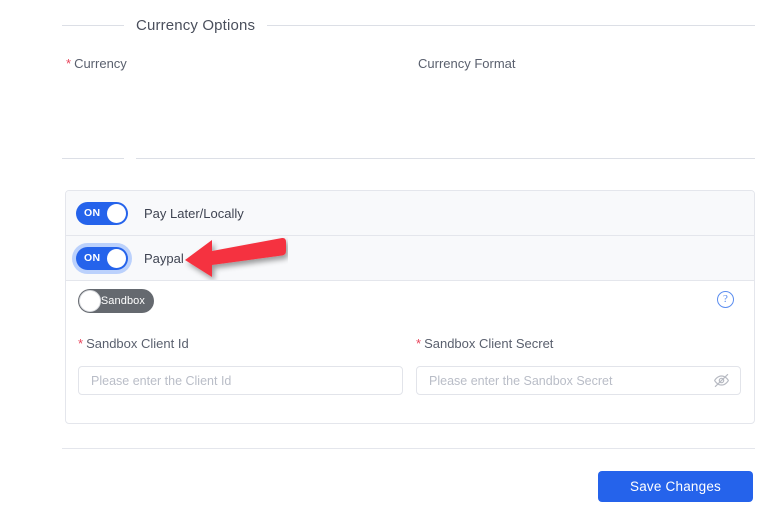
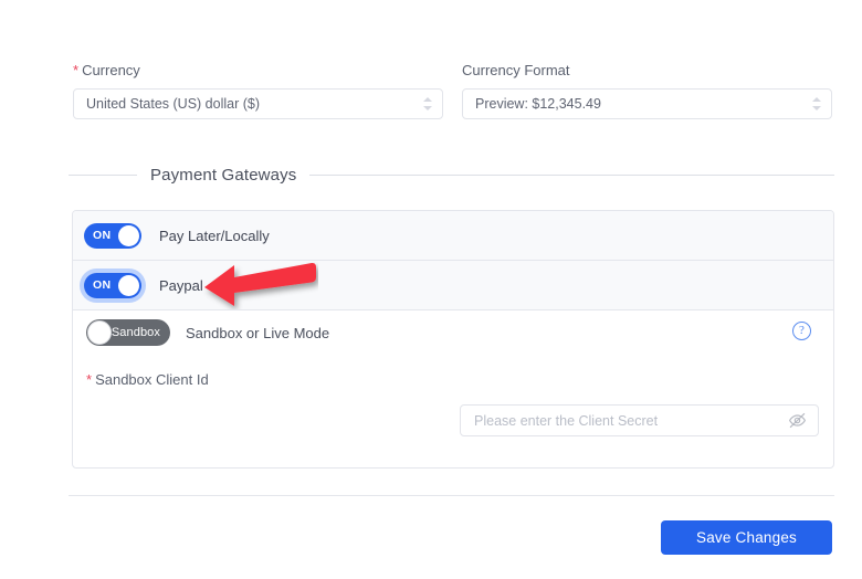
- Currency Options
  * Currency
+ United States (US) dollar ($)
  Currency Format
+ Preview: $12,345.49
+ Payment Gateways
  ON
  Pay Later/Locally
  ON
  Paypal
  Sandbox
+ Sandbox or Live Mode
  ?
  * Sandbox Client Id
- Please enter the Client Id
- * Sandbox Client Secret
- Please enter the Sandbox Secret
+ Please enter the Client Secret
  Save Changes
